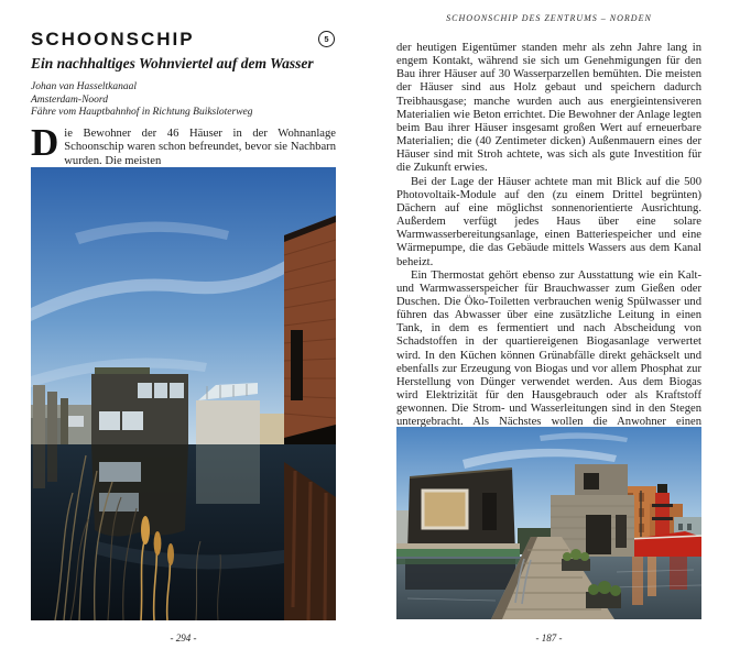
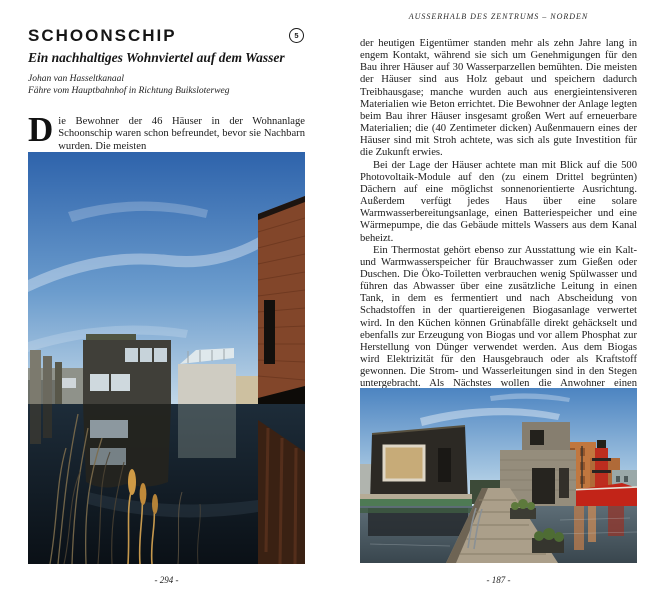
  SCHOONSCHIP
  5
  Ein nachhaltiges Wohnviertel auf dem Wasser
  Johan van Hasseltkanaal
- Amsterdam-Noord
  Fähre vom Hauptbahnhof in Richtung Buiksloterweg
  D
  ie Bewohner der 46 Häuser in der Wohnanlage Schoonschip waren schon befreundet, bevor sie Nachbarn wurden. Die meisten
  - 294 -
- SCHOONSCHIP DES ZENTRUMS – NORDEN
+ AUSSERHALB DES ZENTRUMS – NORDEN
  der heutigen Eigentümer standen mehr als zehn Jahre lang in engem Kontakt, während sie sich um Genehmigungen für den Bau ihrer Häuser auf 30 Wasserparzellen bemühten. Die meisten der Häuser sind aus Holz gebaut und speichern dadurch Treibhausgase; manche wurden auch aus energieintensiveren Materialien wie Beton errichtet. Die Bewohner der Anlage legten beim Bau ihrer Häuser insgesamt großen Wert auf erneuerbare Materialien; die (40 Zentimeter dicken) Außenmauern eines der Häuser sind mit Stroh achtete, was sich als gute Investition für die Zukunft erwies.
  Bei der Lage der Häuser achtete man mit Blick auf die 500 Photovoltaik-Module auf den (zu einem Drittel begrünten) Dächern auf eine möglichst sonnenorientierte Ausrichtung. Außerdem verfügt jedes Haus über eine solare Warmwasserbereitungsanlage, einen Batteriespeicher und eine Wärmepumpe, die das Gebäude mittels Wassers aus dem Kanal beheizt.
  Ein Thermostat gehört ebenso zur Ausstattung wie ein Kalt- und Warmwasserspeicher für Brauchwasser zum Gießen oder Duschen. Die Öko-Toiletten verbrauchen wenig Spülwasser und führen das Abwasser über eine zusätzliche Leitung in einen Tank, in dem es fermentiert und nach Abscheidung von Schadstoffen in der quartiereigenen Biogasanlage verwertet wird. In den Küchen können Grünabfälle direkt gehäckselt und ebenfalls zur Erzeugung von Biogas und vor allem Phosphat zur Herstellung von Dünger verwendet werden. Aus dem Biogas wird Elektrizität für den Hausgebrauch oder als Kraftstoff gewonnen. Die Strom- und Wasserleitungen sind in den Stegen untergebracht. Als Nächstes wollen die Anwohner einen
  - 187 -
